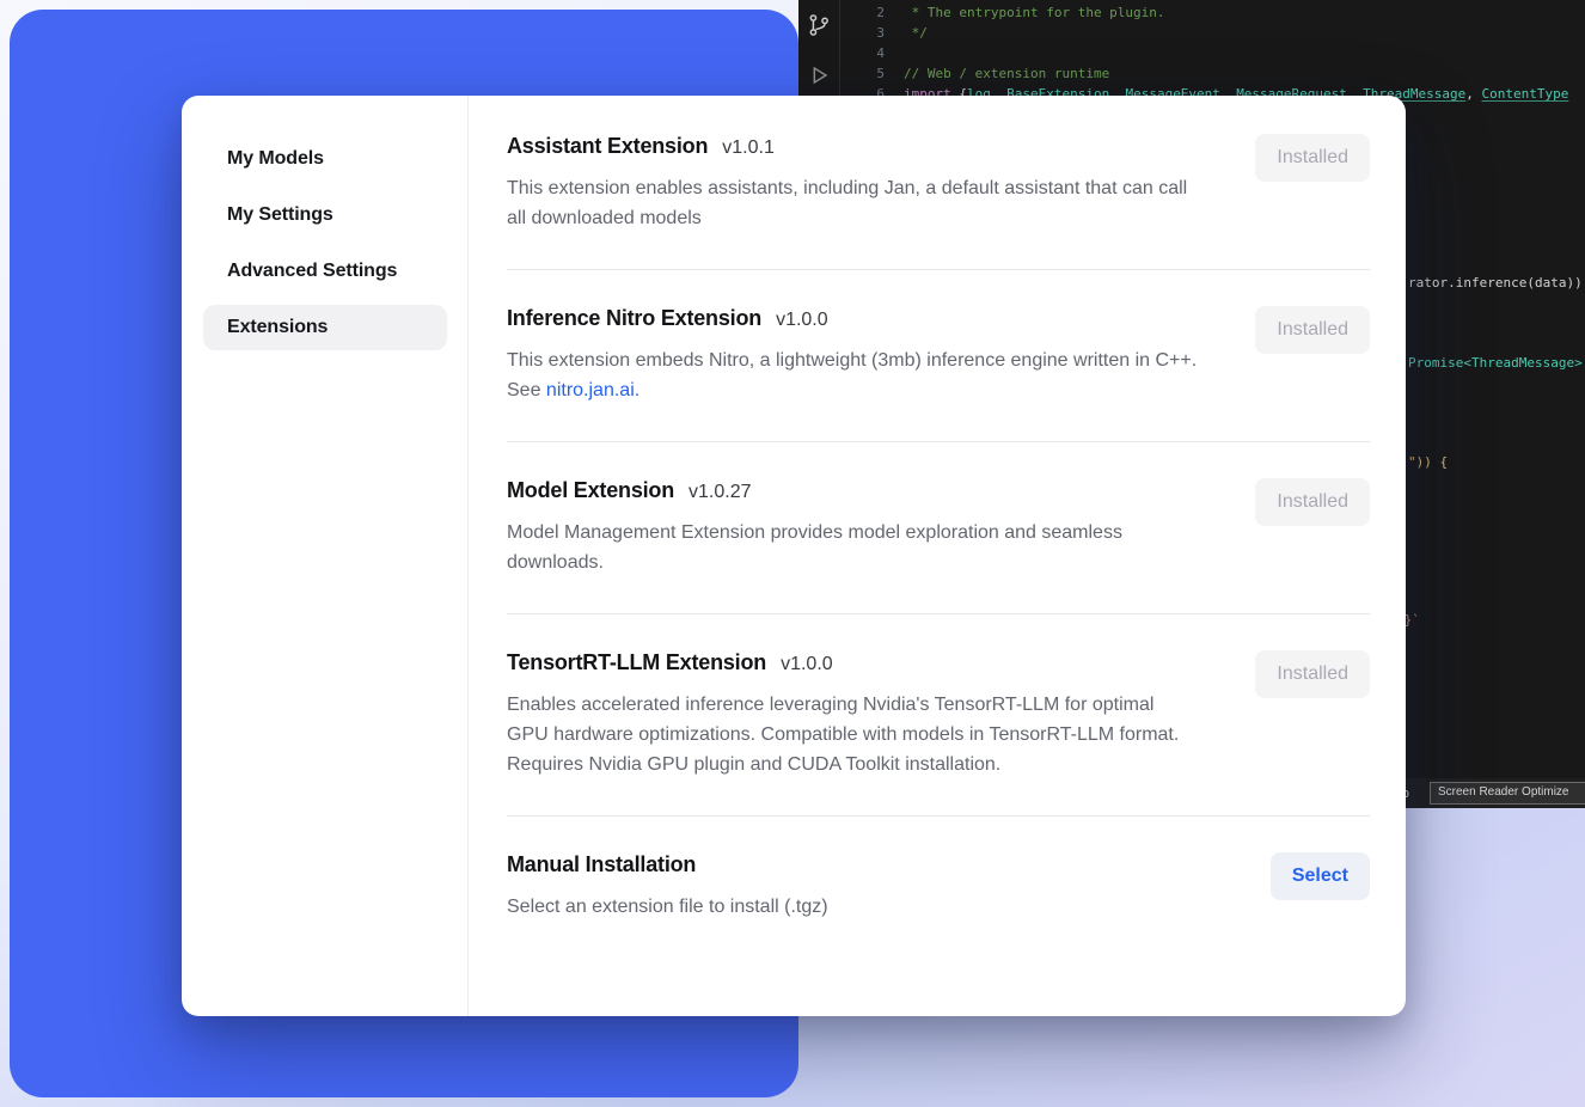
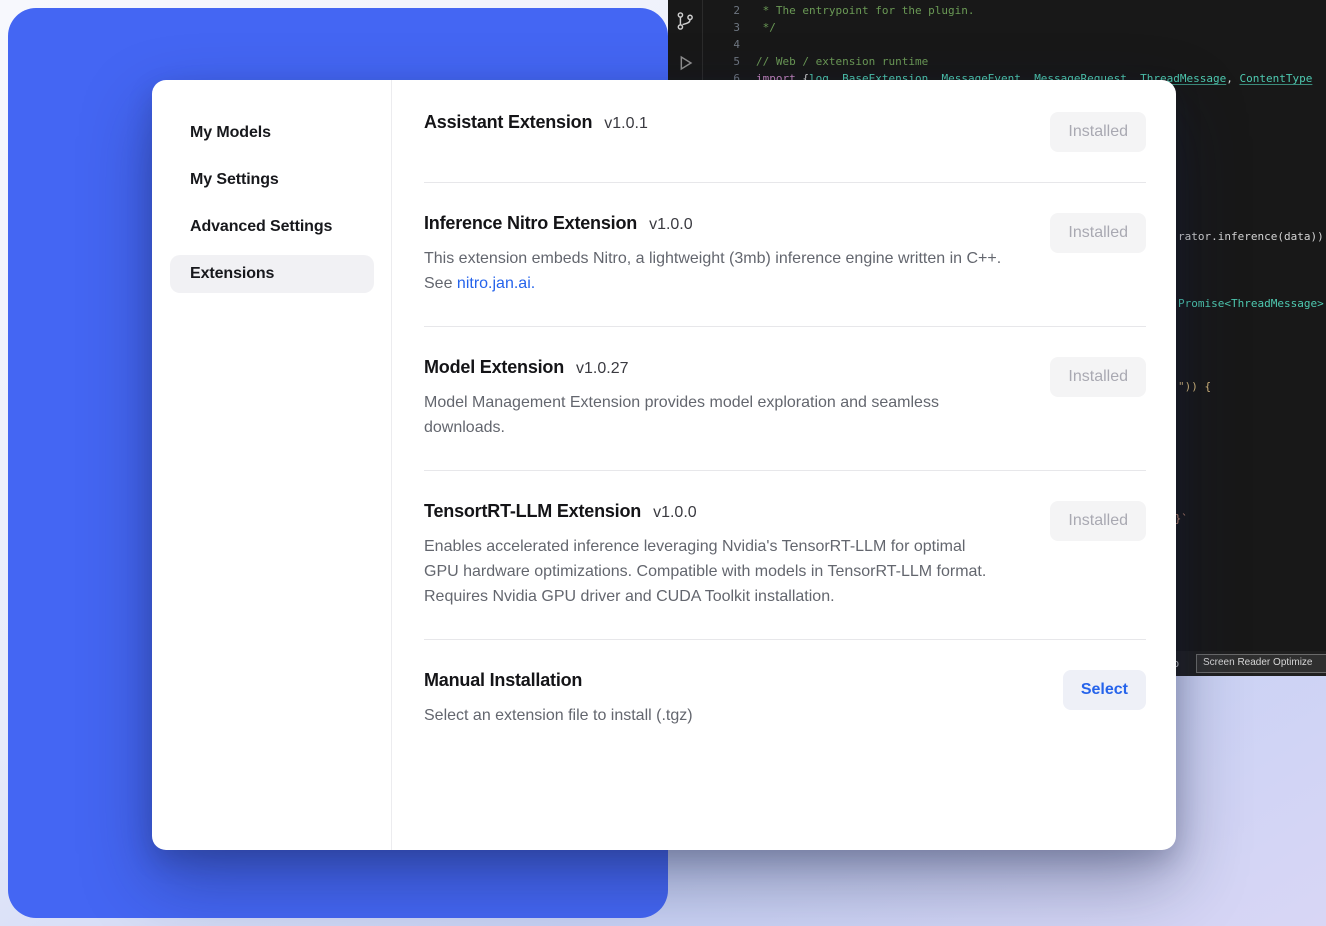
  2 * The entrypoint for the plugin.
  3 */
  4
  5 // Web / extension runtime
  6 import {log, BaseExtension, MessageEvent, MessageRequest, ThreadMessage, ContentType
  rator.inference(data))
  Promise<ThreadMessage>
  ")) {
  Screen Reader Optimize
  My Models
  My Settings
  Advanced Settings
  Extensions
  Assistant Extension
  v1.0.1
- This extension enables assistants, including Jan, a default assistant that can call all downloaded models
  Installed
  Inference Nitro Extension
  v1.0.0
  This extension embeds Nitro, a lightweight (3mb) inference engine written in C++. See nitro.jan.ai.
  Installed
  Model Extension
  v1.0.27
  Model Management Extension provides model exploration and seamless downloads.
  Installed
  TensortRT-LLM Extension
  v1.0.0
- Enables accelerated inference leveraging Nvidia's TensorRT-LLM for optimal GPU hardware optimizations. Compatible with models in TensorRT-LLM format. Requires Nvidia GPU plugin and CUDA Toolkit installation.
+ Enables accelerated inference leveraging Nvidia's TensorRT-LLM for optimal GPU hardware optimizations. Compatible with models in TensorRT-LLM format. Requires Nvidia GPU driver and CUDA Toolkit installation.
  Installed
  Manual Installation
  Select an extension file to install (.tgz)
  Select
